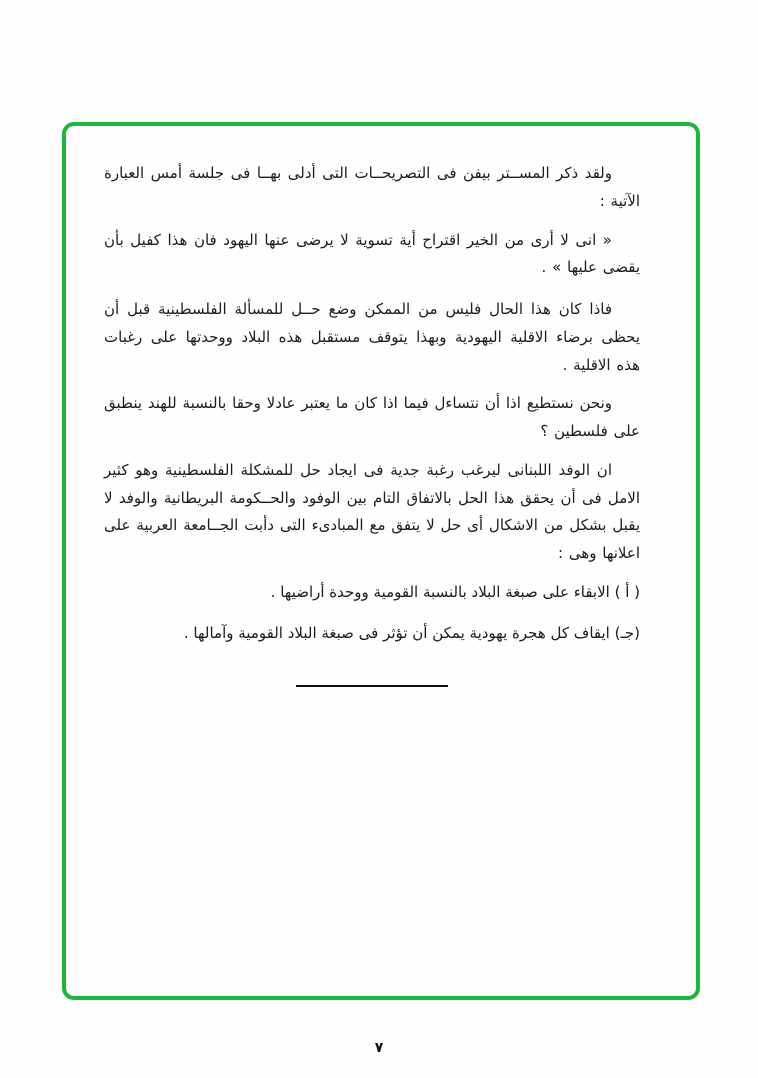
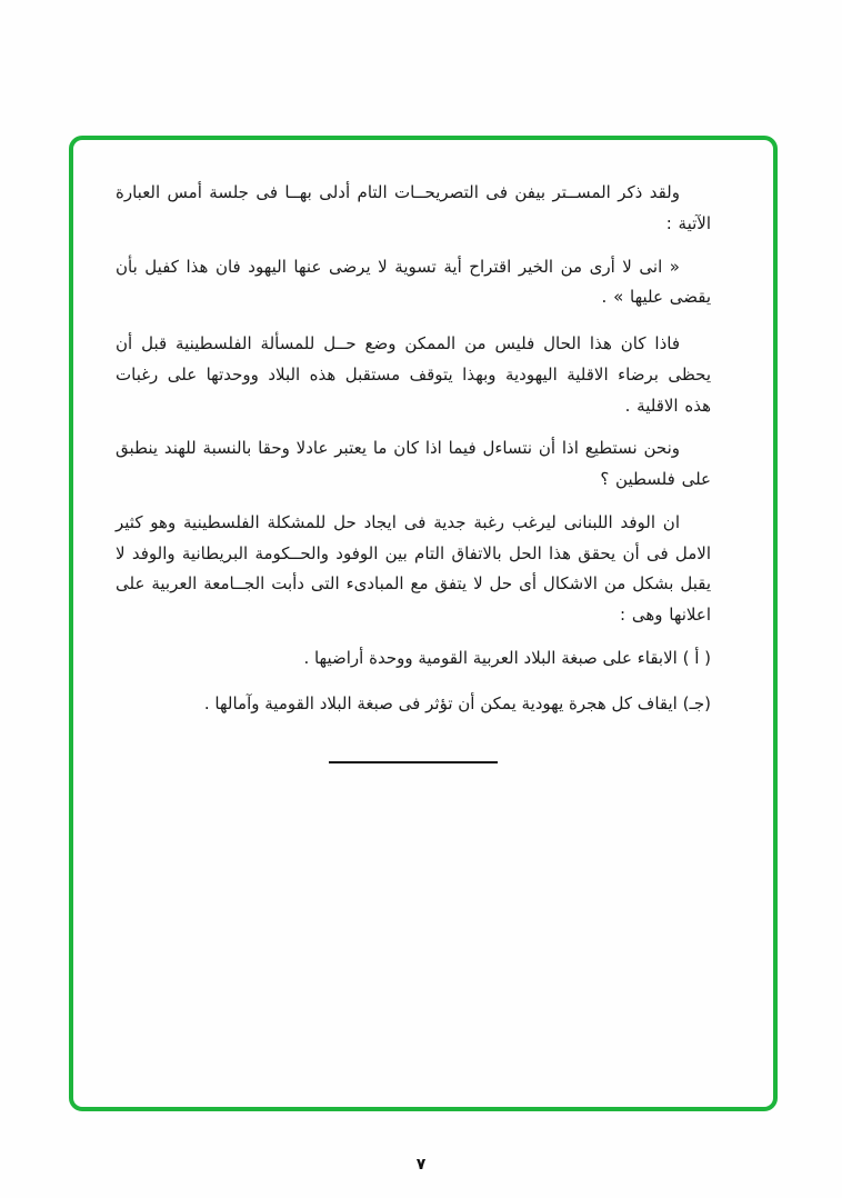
- ولقد ذكر المســتر بيفن فى التصريحــات التى أدلى بهــا فى جلسة أمس العبارة الآتية :
+ ولقد ذكر المســتر بيفن فى التصريحــات التام أدلى بهــا فى جلسة أمس العبارة الآتية :
  « انى لا أرى من الخير اقتراح أية تسوية لا يرضى عنها اليهود فان هذا كفيل بأن يقضى عليها » .
  فاذا كان هذا الحال فليس من الممكن وضع حــل للمسألة الفلسطينية قبل أن يحظى برضاء الاقلية اليهودية وبهذا يتوقف مستقبل هذه البلاد ووحدتها على رغبات هذه الاقلية .
  ونحن نستطيع اذا أن نتساءل فيما اذا كان ما يعتبر عادلا وحقا بالنسبة للهند ينطبق على فلسطين ؟
  ان الوفد اللبنانى ليرغب رغبة جدية فى ايجاد حل للمشكلة الفلسطينية وهو كثير الامل فى أن يحقق هذا الحل بالاتفاق التام بين الوفود والحــكومة البريطانية والوفد لا يقبل بشكل من الاشكال أى حل لا يتفق مع المبادىء التى دأبت الجــامعة العربية على اعلانها وهى :
- ( أ ) الابقاء على صبغة البلاد بالنسبة القومية ووحدة أراضيها .
+ ( أ ) الابقاء على صبغة البلاد العربية القومية ووحدة أراضيها .
  (جـ) ايقاف كل هجرة يهودية يمكن أن تؤثر فى صبغة البلاد القومية وآمالها .
  ٧
